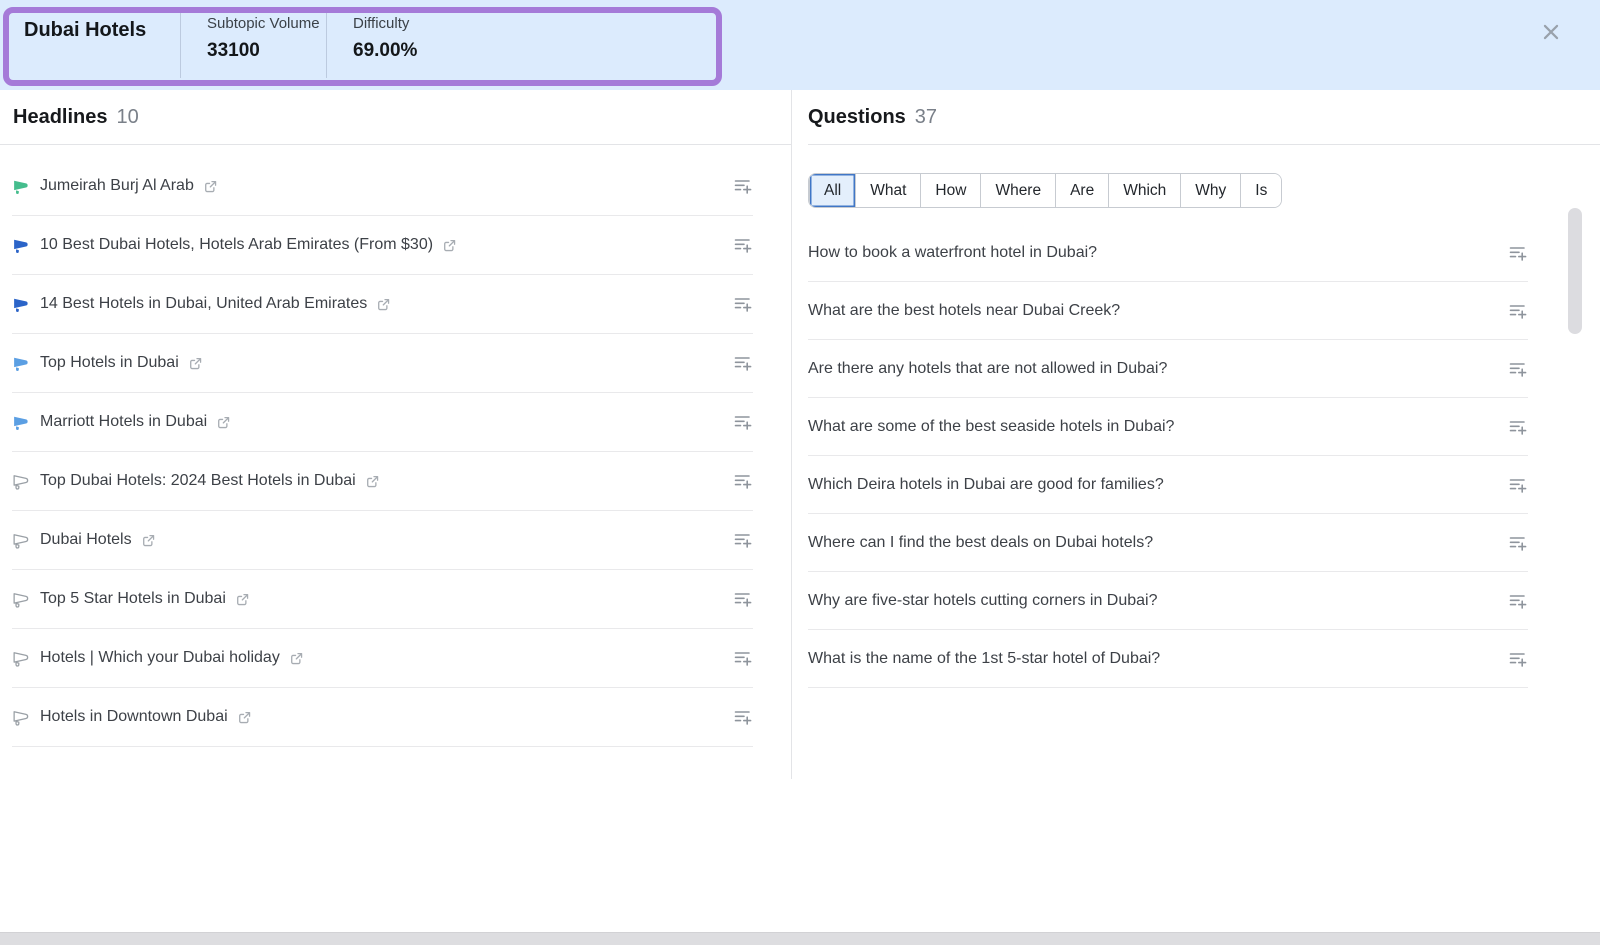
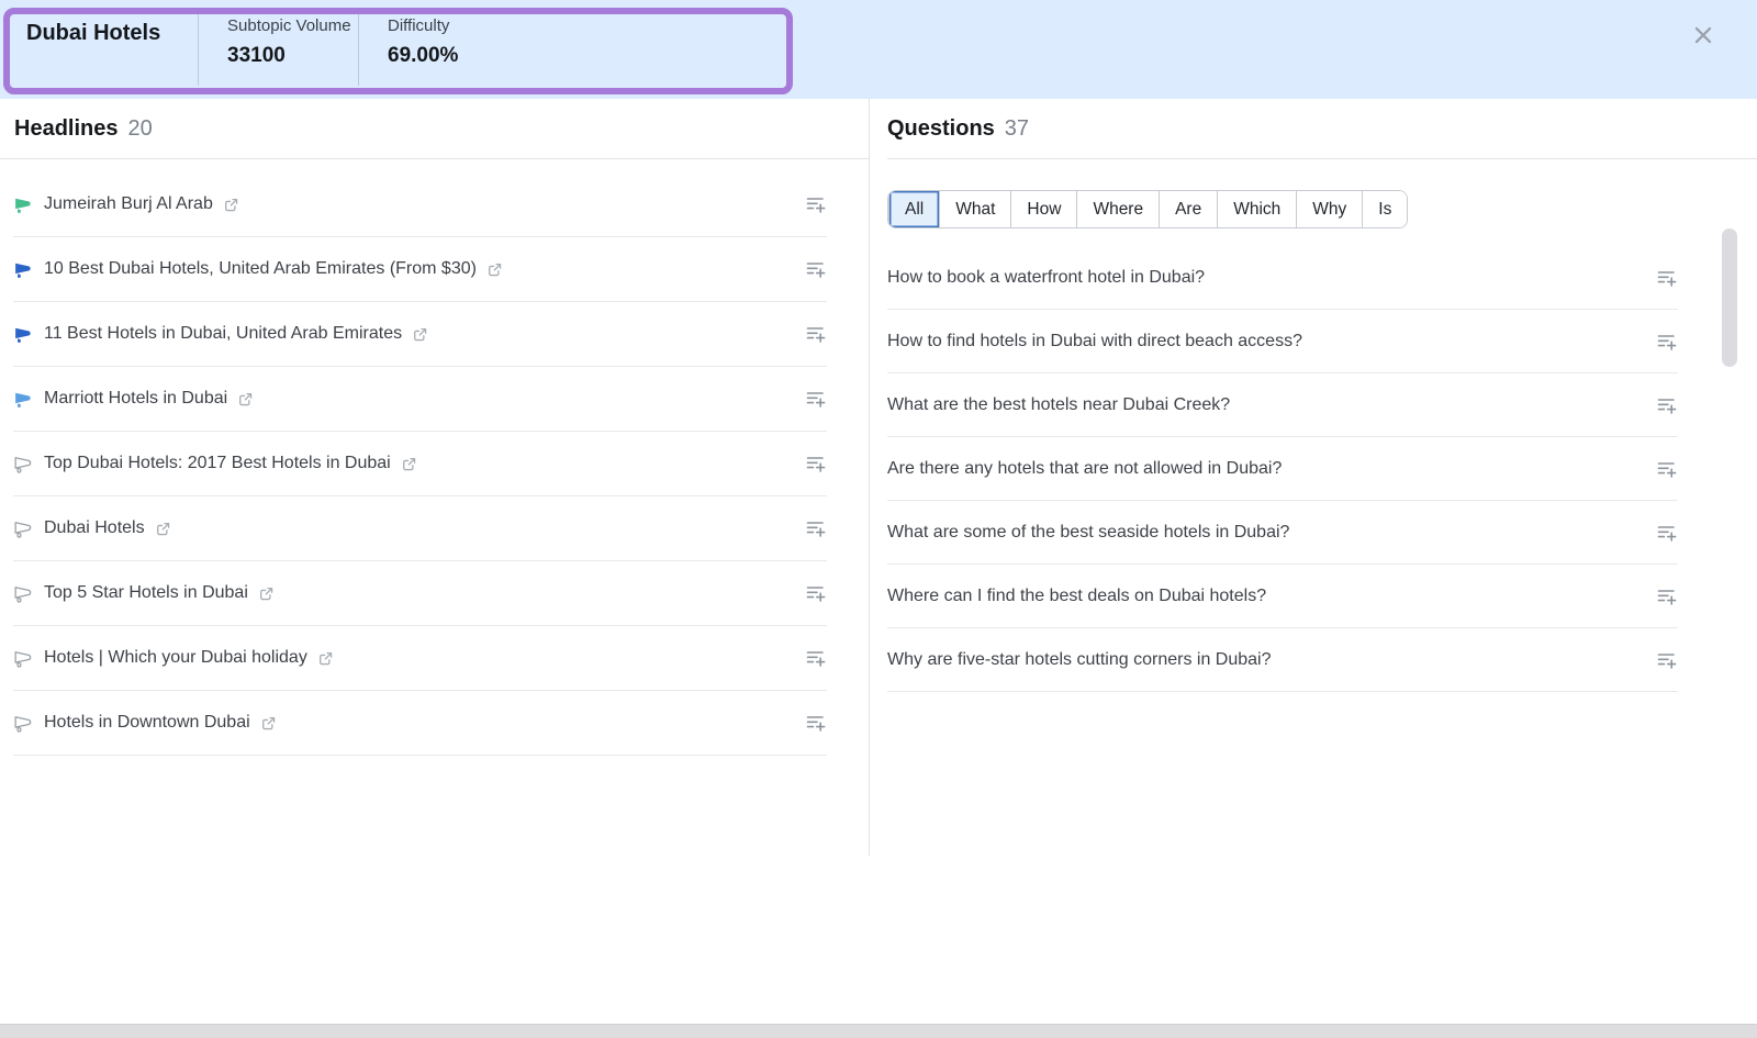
  Dubai Hotels
  Subtopic Volume
  33100
  Difficulty
  69.00%
  Headlines
- 10
+ 20
  Jumeirah Burj Al Arab
- 10 Best Dubai Hotels, Hotels Arab Emirates (From $30)
+ 10 Best Dubai Hotels, United Arab Emirates (From $30)
- 14 Best Hotels in Dubai, United Arab Emirates
+ 11 Best Hotels in Dubai, United Arab Emirates
- Top Hotels in Dubai
  Marriott Hotels in Dubai
- Top Dubai Hotels: 2024 Best Hotels in Dubai
+ Top Dubai Hotels: 2017 Best Hotels in Dubai
  Dubai Hotels
  Top 5 Star Hotels in Dubai
  Hotels | Which your Dubai holiday
  Hotels in Downtown Dubai
  Questions
  37
  All
  What
  How
  Where
  Are
  Which
  Why
  Is
  How to book a waterfront hotel in Dubai?
+ How to find hotels in Dubai with direct beach access?
  What are the best hotels near Dubai Creek?
  Are there any hotels that are not allowed in Dubai?
  What are some of the best seaside hotels in Dubai?
- Which Deira hotels in Dubai are good for families?
  Where can I find the best deals on Dubai hotels?
  Why are five-star hotels cutting corners in Dubai?
- What is the name of the 1st 5-star hotel of Dubai?
